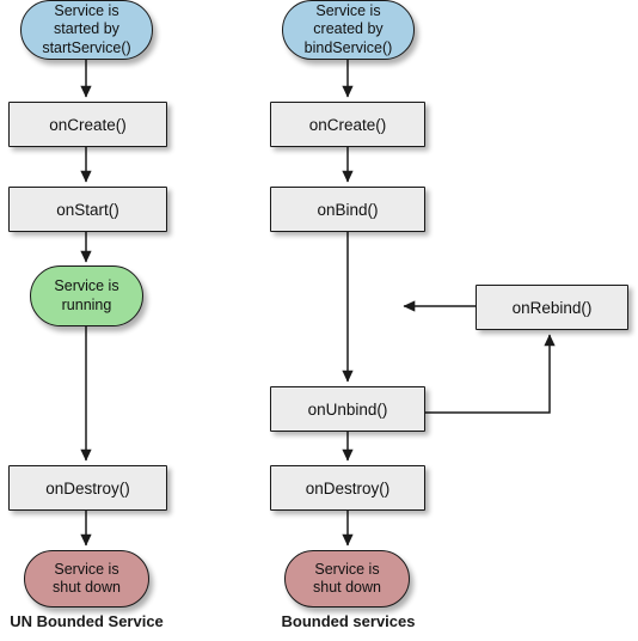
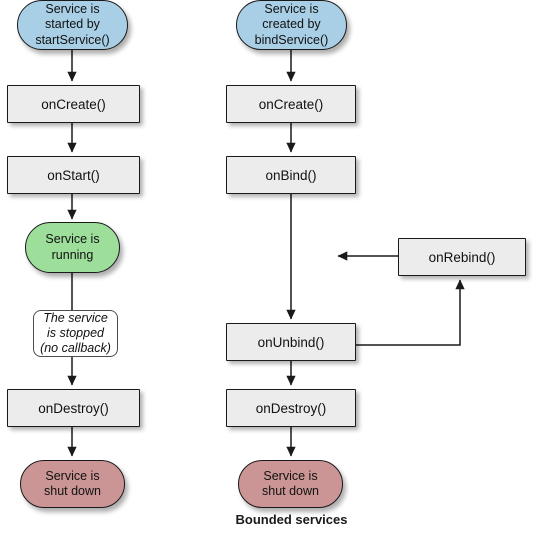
  Service is
  started by
  startService()
  onCreate()
  onStart()
  Service is
  running
+ The service
+ is stopped
+ (no callback)
  onDestroy()
  Service is
  shut down
- UN Bounded Service
  Service is
  created by
  bindService()
  onCreate()
  onBind()
  onRebind()
  onUnbind()
  onDestroy()
  Service is
  shut down
  Bounded services
